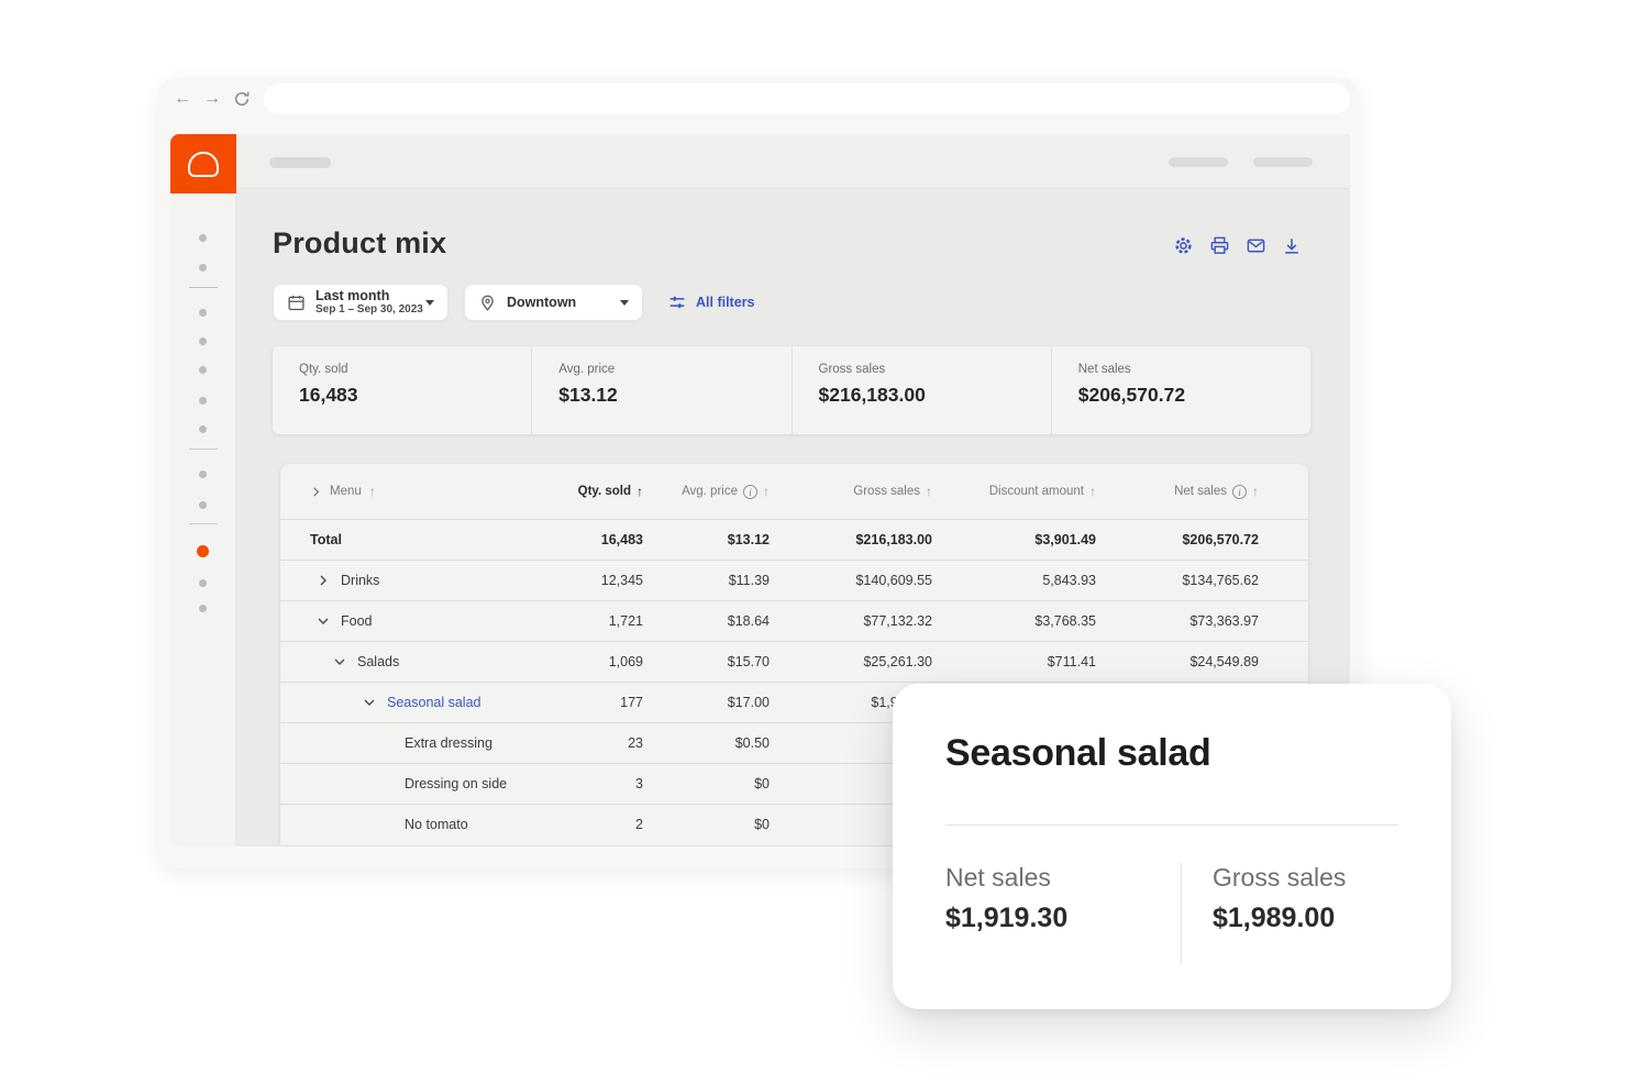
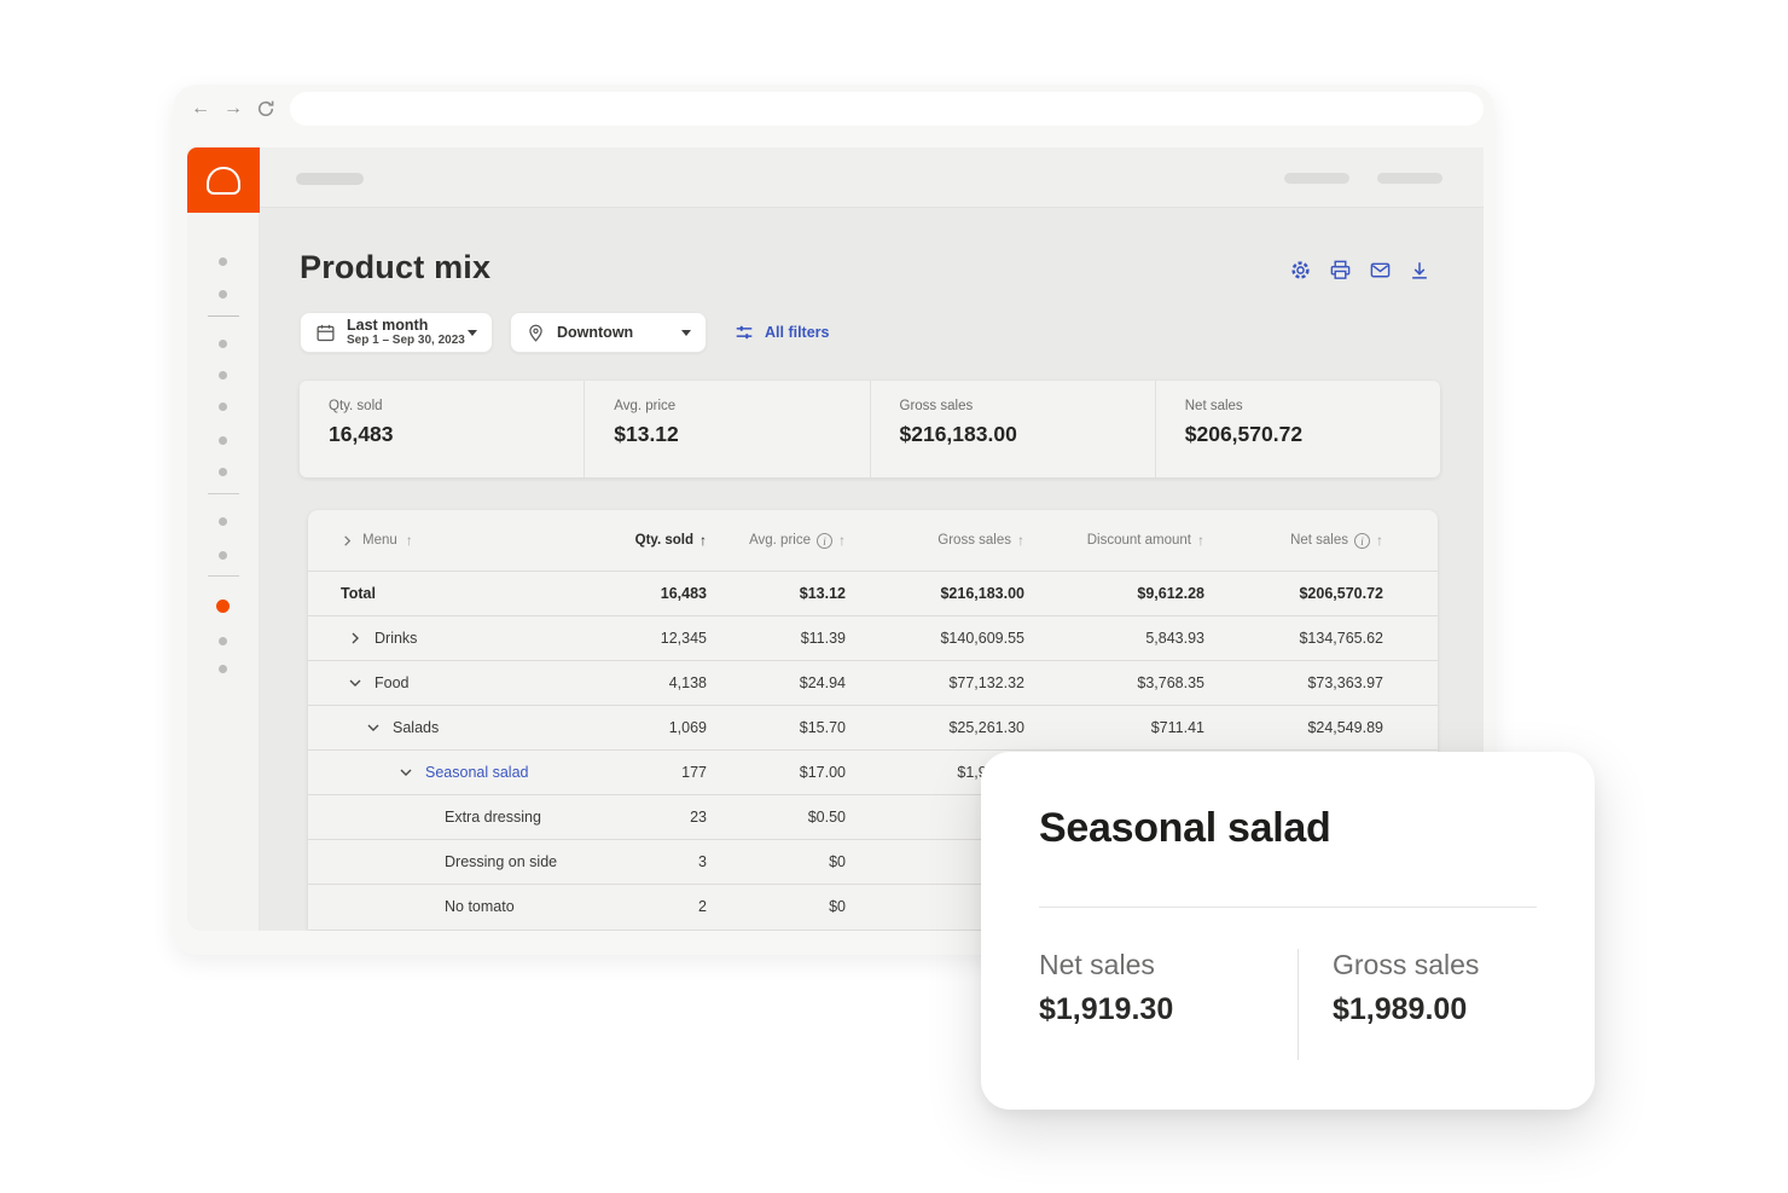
  ←
  →
  Product mix
  Last month
  Sep 1 – Sep 30, 2023
  Downtown
  All filters
  Qty. sold
  16,483
  Avg. price
  $13.12
  Gross sales
  $216,183.00
  Net sales
  $206,570.72
  Menu
  ↑
  Qty. sold
  ↑
  Avg. price
  i
  ↑
  Gross sales
  ↑
  Discount amount
  ↑
  Net sales
  i
  ↑
  Total
  16,483
  $13.12
  $216,183.00
- $3,901.49
+ $9,612.28
  $206,570.72
  Drinks
  12,345
  $11.39
  $140,609.55
  5,843.93
  $134,765.62
  Food
- 1,721
+ 4,138
- $18.64
+ $24.94
  $77,132.32
  $3,768.35
  $73,363.97
  Salads
  1,069
  $15.70
  $25,261.30
  $711.41
  $24,549.89
  Seasonal salad
  177
  $17.00
  Extra dressing
  23
  $0.50
  Dressing on side
  3
  $0
  No tomato
  2
  $0
  Seasonal salad
  Net sales
  $1,919.30
  Gross sales
  $1,989.00
